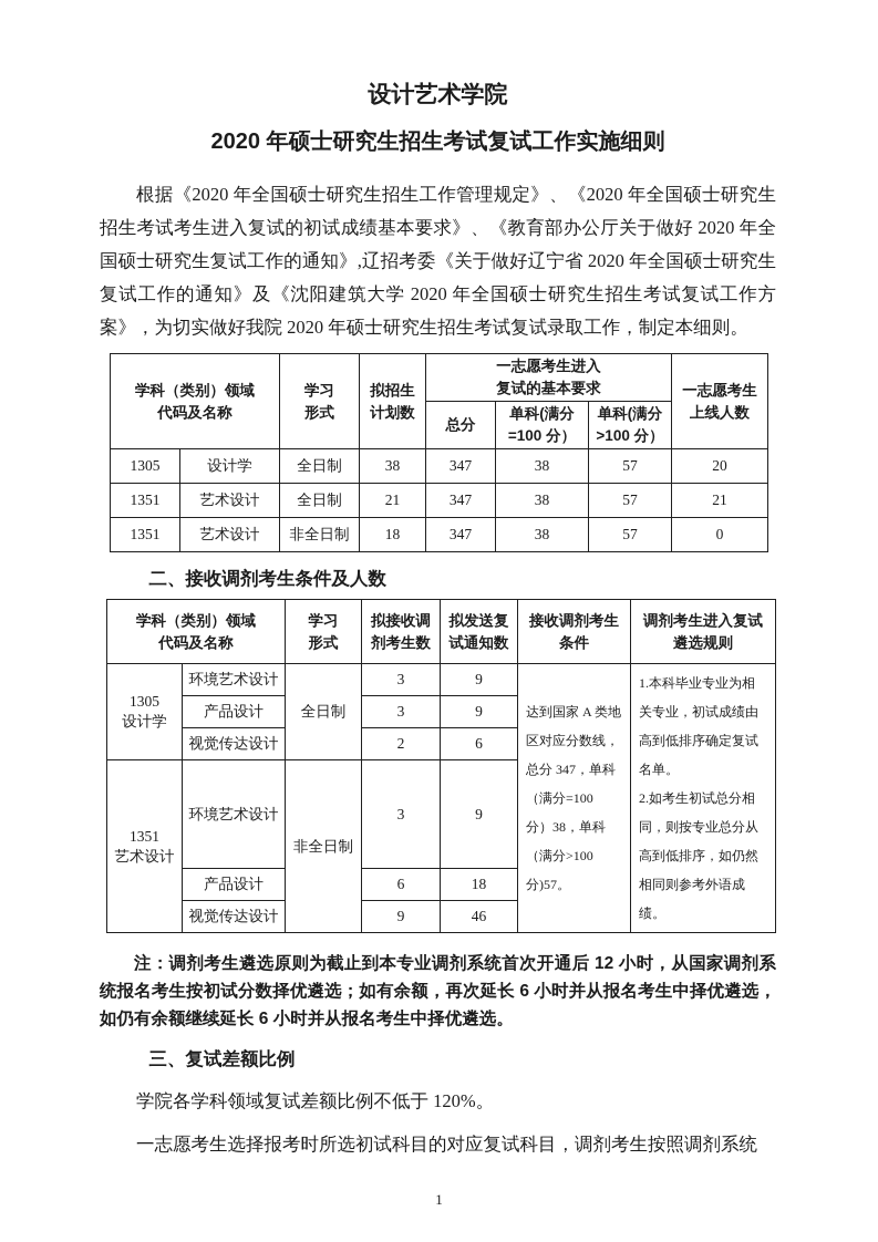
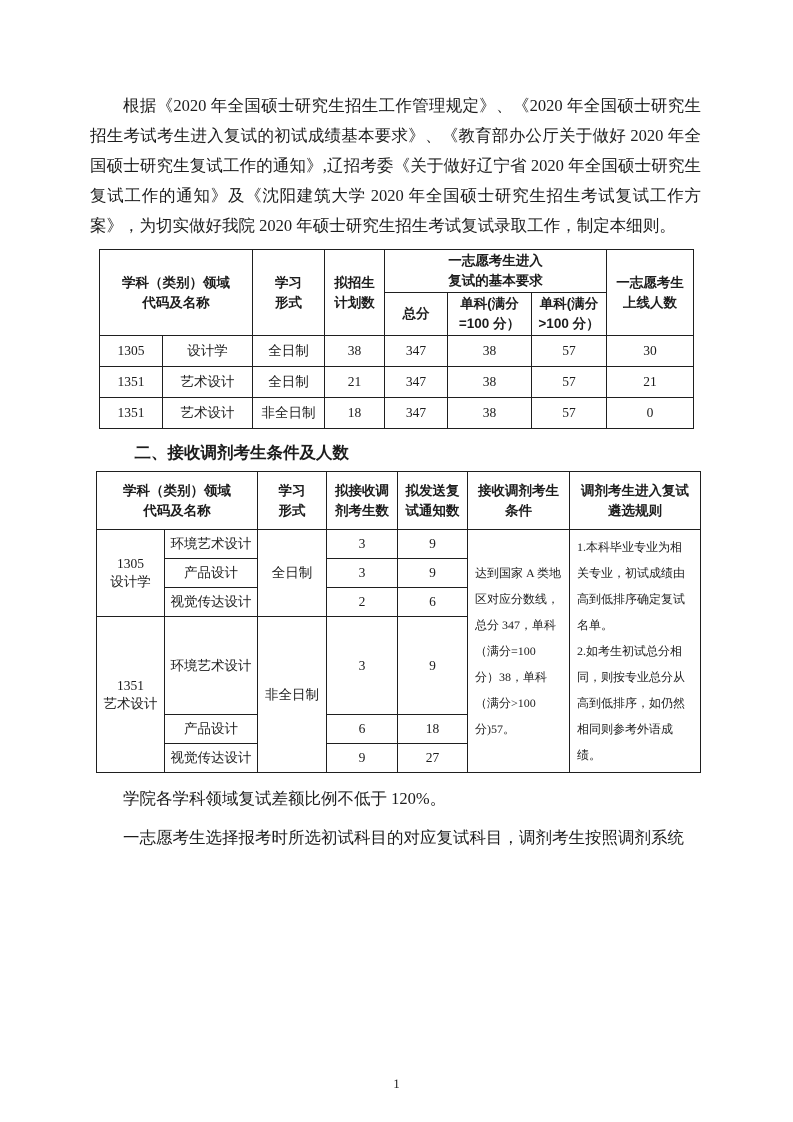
- 设计艺术学院
- 2020 年硕士研究生招生考试复试工作实施细则
  根据《2020 年全国硕士研究生招生工作管理规定》、《2020 年全国硕士研究生招生考试考生进入复试的初试成绩基本要求》、《教育部办公厅关于做好 2020 年全国硕士研究生复试工作的通知》,辽招考委《关于做好辽宁省 2020 年全国硕士研究生复试工作的通知》及《沈阳建筑大学 2020 年全国硕士研究生招生考试复试工作方案》，为切实做好我院 2020 年硕士研究生招生考试复试录取工作，制定本细则。
  学科（类别）领域 代码及名称	学习 形式	拟招生 计划数	一志愿考生进入 复试的基本要求	一志愿考生 上线人数
  总分	单科(满分 =100 分）	单科(满分 >100 分）
- 1305	设计学	全日制	38	347	38	57	20
+ 1305	设计学	全日制	38	347	38	57	30
  1351	艺术设计	全日制	21	347	38	57	21
  1351	艺术设计	非全日制	18	347	38	57	0
  二、接收调剂考生条件及人数
  学科（类别）领域 代码及名称	学习 形式	拟接收调 剂考生数	拟发送复 试通知数	接收调剂考生 条件	调剂考生进入复试 遴选规则
  1305 设计学	环境艺术设计	全日制	3	9	达到国家 A 类地区对应分数线，总分 347，单科（满分=100 分）38，单科（满分>100 分)57。	1.本科毕业专业为相关专业，初试成绩由高到低排序确定复试名单。 2.如考生初试总分相同，则按专业总分从高到低排序，如仍然相同则参考外语成绩。
  产品设计	3	9
  视觉传达设计	2	6
  1351 艺术设计	环境艺术设计	非全日制	3	9
  产品设计	6	18
- 视觉传达设计	9	46
+ 视觉传达设计	9	27
- 注：调剂考生遴选原则为截止到本专业调剂系统首次开通后 12 小时，从国家调剂系统报名考生按初试分数择优遴选；如有余额，再次延长 6 小时并从报名考生中择优遴选，如仍有余额继续延长 6 小时并从报名考生中择优遴选。
- 三、复试差额比例
  学院各学科领域复试差额比例不低于 120%。
  一志愿考生选择报考时所选初试科目的对应复试科目，调剂考生按照调剂系统
  1
